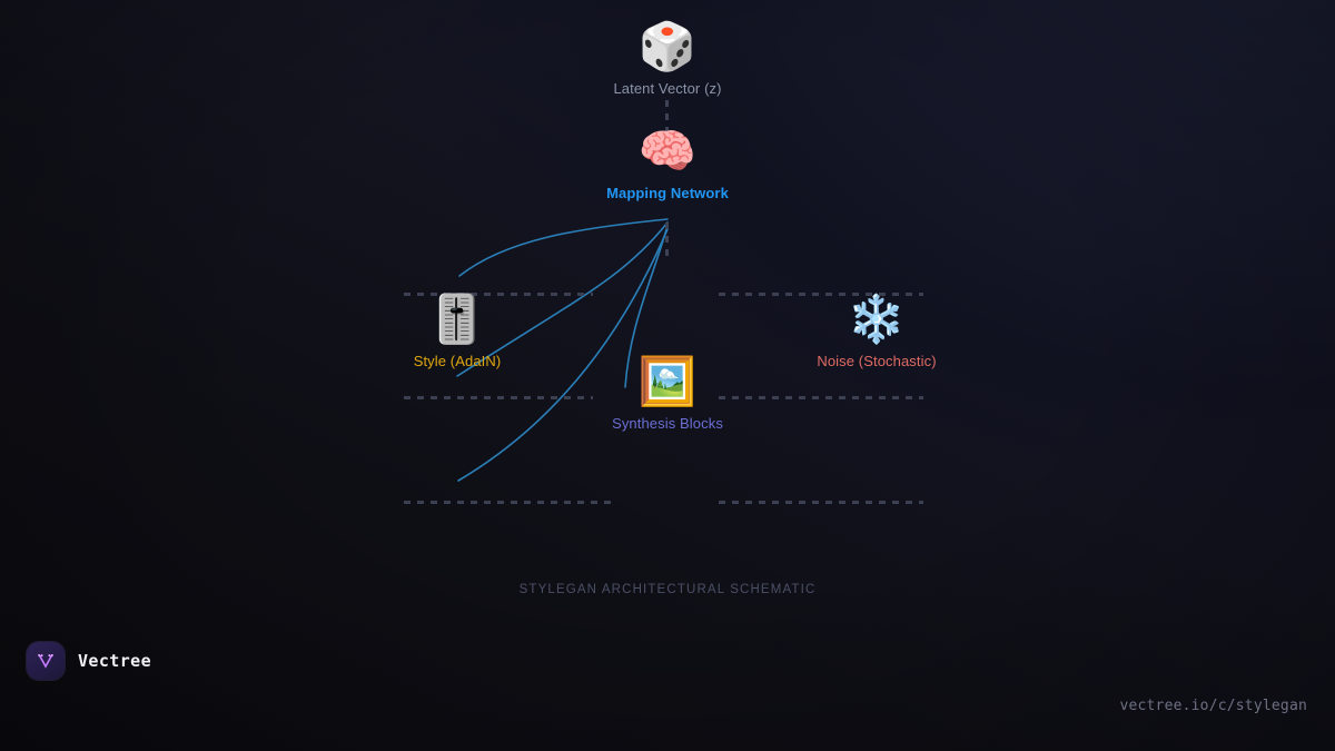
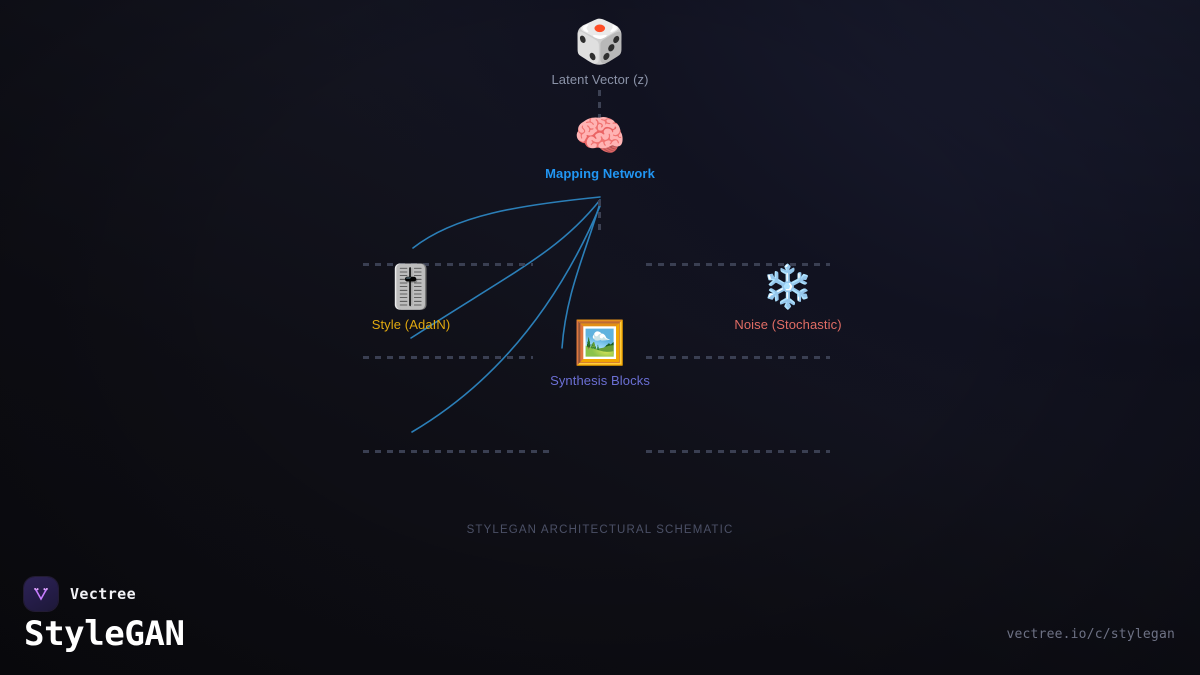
  🎲
  Latent Vector (z)
  🧠
  Mapping Network
  🎚️
  Style (AdaIN)
  ❄️
  Noise (Stochastic)
  🖼️
  Synthesis Blocks
  STYLEGAN ARCHITECTURAL SCHEMATIC
  Vectree
+ StyleGAN
  vectree.io/c/stylegan
